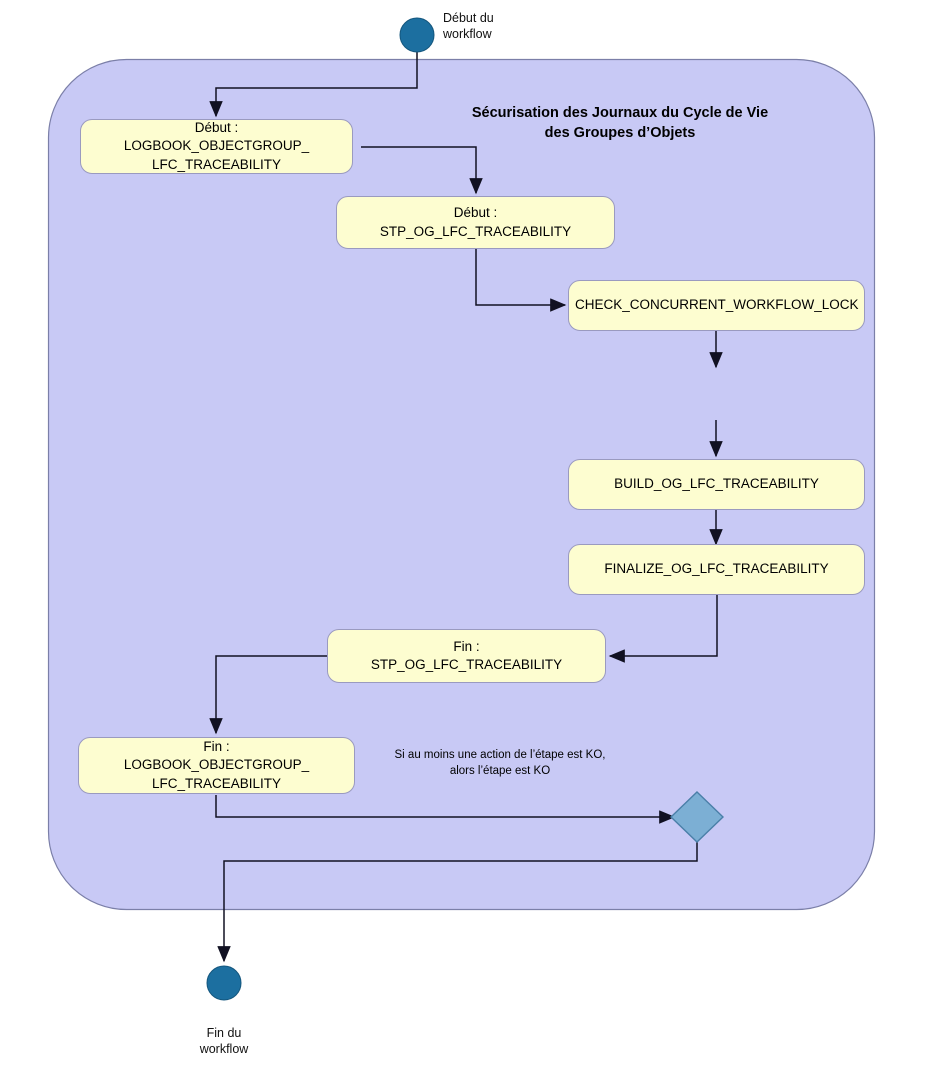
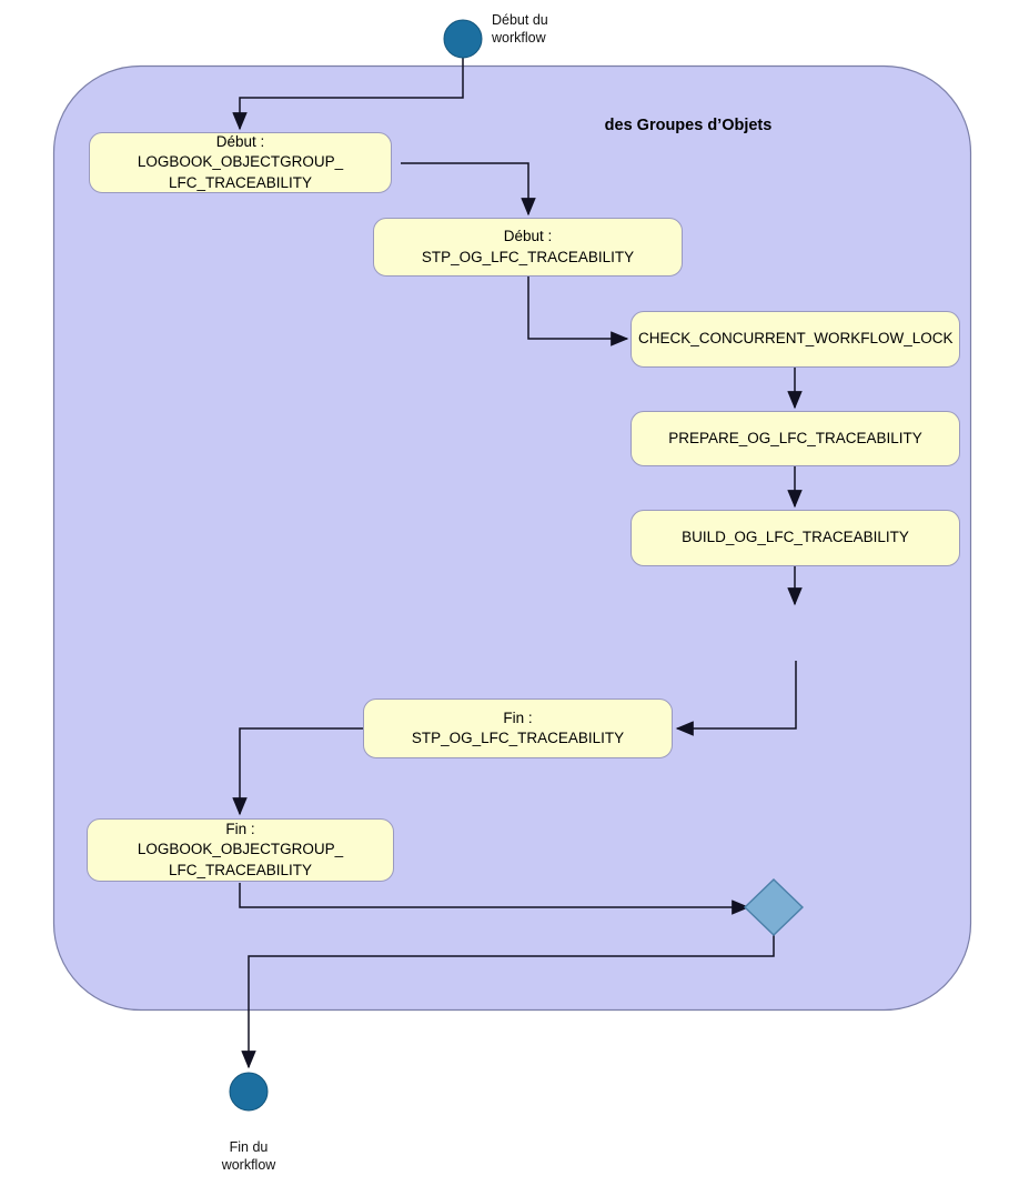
- Sécurisation des Journaux du Cycle de Vie
  des Groupes d’Objets
  Début du
  workflow
  Début :
  LOGBOOK_OBJECTGROUP_
  LFC_TRACEABILITY
  Début :
  STP_OG_LFC_TRACEABILITY
  CHECK_CONCURRENT_WORKFLOW_LOCK
+ PREPARE_OG_LFC_TRACEABILITY
  BUILD_OG_LFC_TRACEABILITY
- FINALIZE_OG_LFC_TRACEABILITY
  Fin :
  STP_OG_LFC_TRACEABILITY
  Fin :
  LOGBOOK_OBJECTGROUP_
  LFC_TRACEABILITY
- Si au moins une action de l’étape est KO,
- alors l’étape est KO
  Fin du
  workflow
